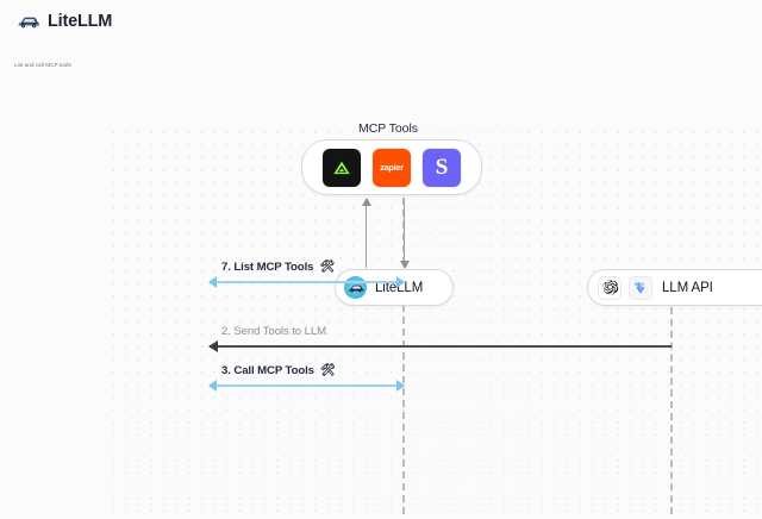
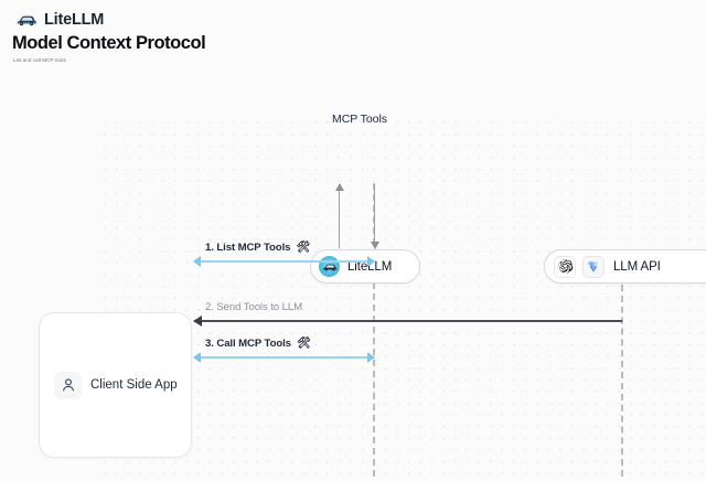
  LiteLLM
+ Model Context Protocol
  MCP Tools
- zapier
- S
  LiteLLM
  LLM API
+ Client Side App
- 7. List MCP Tools
+ 1. List MCP Tools
  🛠
  2. Send Tools to LLM
  3. Call MCP Tools
  🛠
